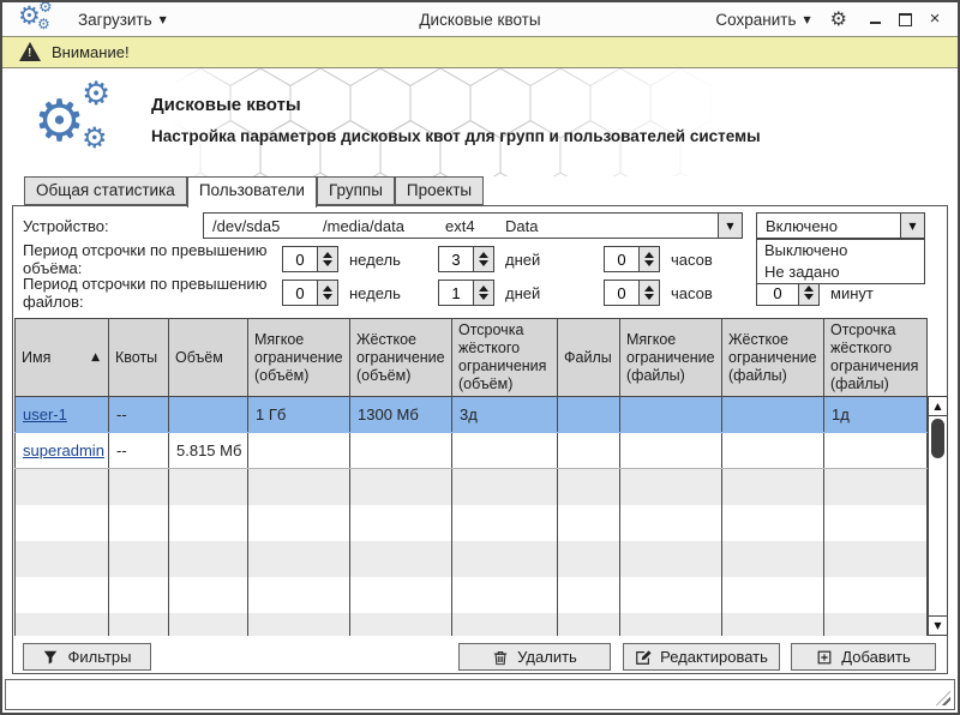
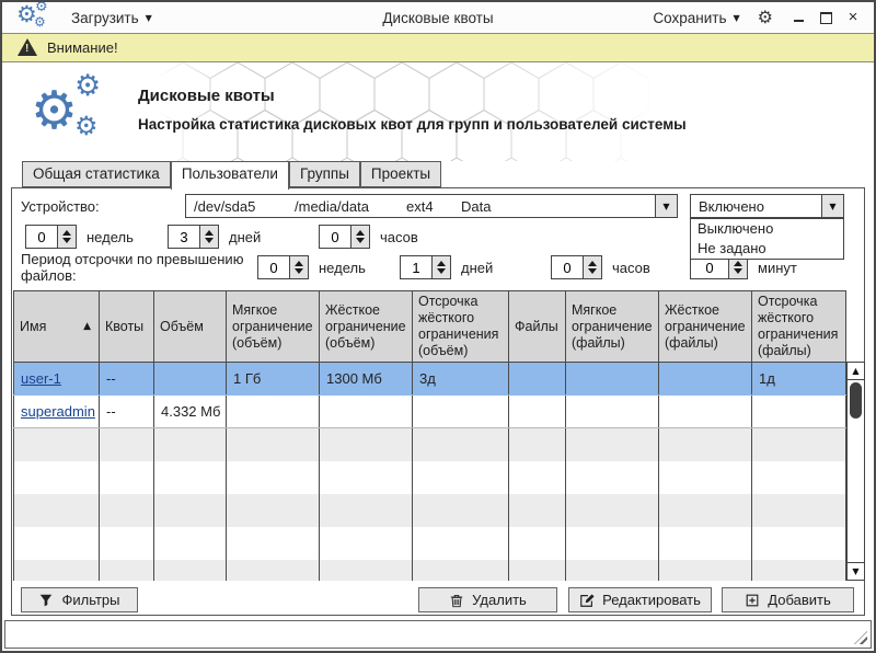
  ⚙
  ⚙
  ⚙
  Загрузить
  ▼
  Дисковые квоты
  Сохранить
  ▼
  ⚙
  ×
  Внимание!
  ⚙
  ⚙
  ⚙
  Дисковые квоты
- Настройка параметров дисковых квот для групп и пользователей системы
+ Настройка статистика дисковых квот для групп и пользователей системы
  Общая статистика
  Пользователи
  Группы
  Проекты
  Устройство:
  /dev/sda5
  /media/data
  ext4
  Data
  ▼
  Включено
  ▼
  Выключено
  Не задано
- Период отсрочки по превышению объёма:
  0
  недель
  3
  дней
  0
  часов
  Период отсрочки по превышению файлов:
  0
  недель
  1
  дней
  0
  часов
  0
  минут
  Имя ▲	Квоты	Объём	Мягкое ограничение (объём)	Жёсткое ограничение (объём)	Отсрочка жёсткого ограничения (объём)	Файлы	Мягкое ограничение (файлы)	Жёсткое ограничение (файлы)	Отсрочка жёсткого ограничения (файлы)
  user-1	--		1 Гб	1300 Мб	3д				1д
- superadmin	--	5.815 Мб
+ superadmin	--	4.332 Мб
  ▲
  ▼
  Фильтры
  Удалить
  Редактировать
  Добавить
